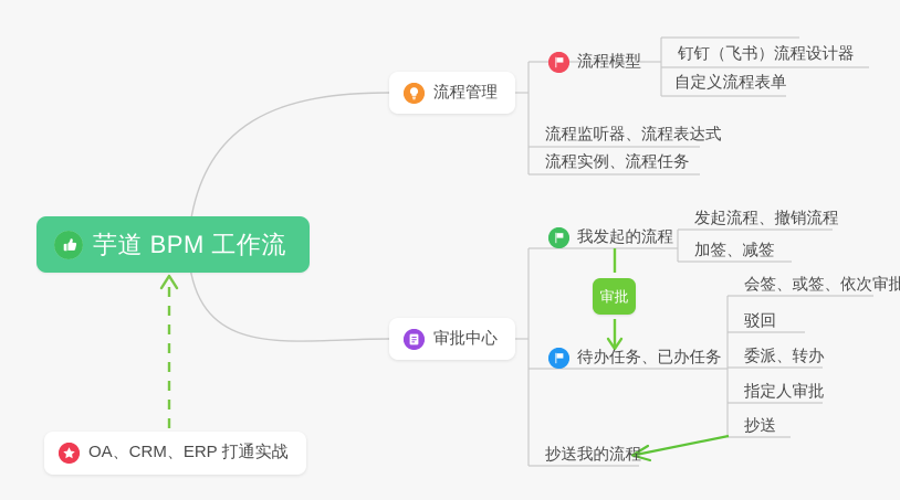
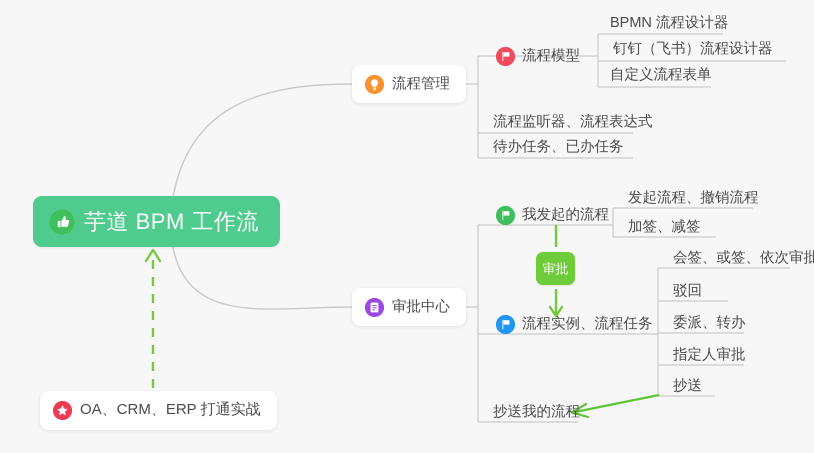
  芋道 BPM 工作流
  流程管理
  流程模型
+ BPMN 流程设计器
  钉钉（飞书）流程设计器
  自定义流程表单
  流程监听器、流程表达式
- 流程实例、流程任务
+ 待办任务、已办任务
  审批中心
  我发起的流程
  发起流程、撤销流程
  加签、减签
  审批
- 待办任务、已办任务
+ 流程实例、流程任务
  会签、或签、依次审批
  驳回
  委派、转办
  指定人审批
  抄送
  抄送我的流程
  OA、CRM、ERP 打通实战
